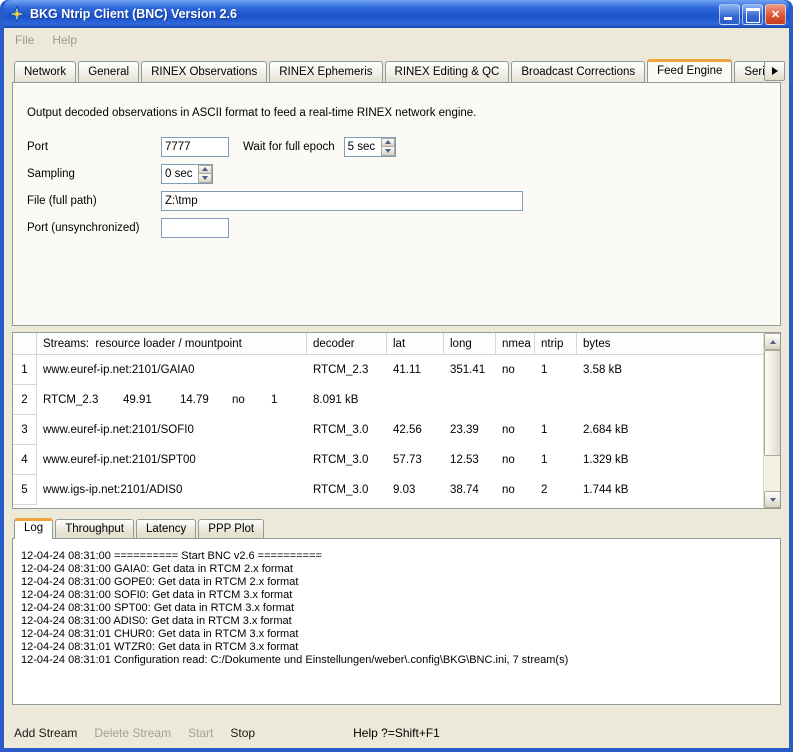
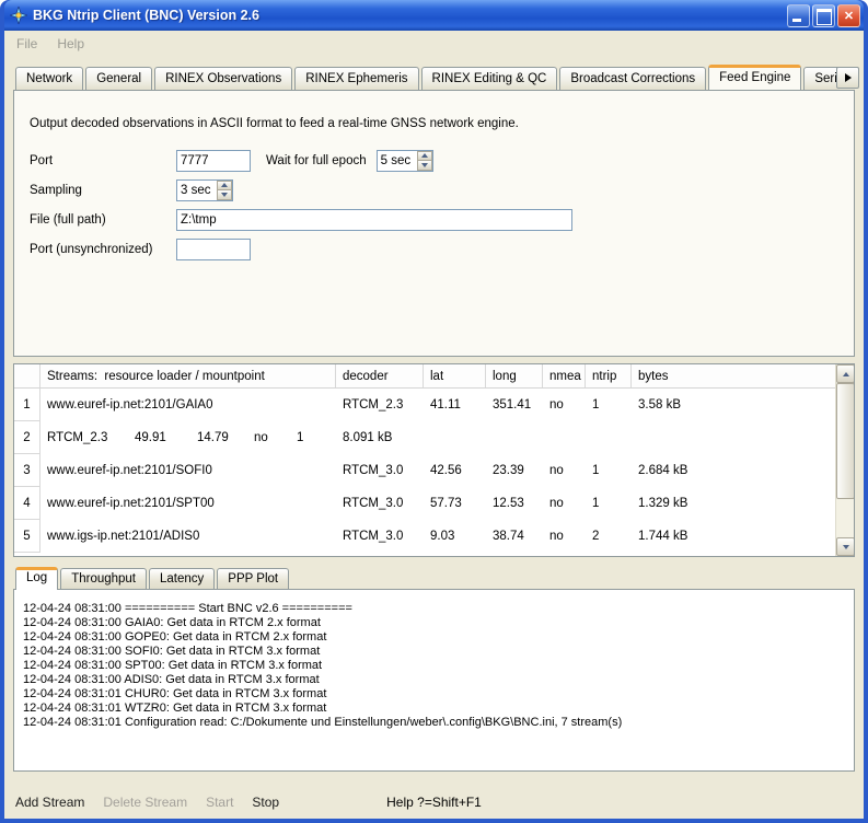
  BKG Ntrip Client (BNC) Version 2.6
  File
  Help
  Network
  General
  RINEX Observations
  RINEX Ephemeris
  RINEX Editing & QC
  Broadcast Corrections
  Feed Engine
- Output decoded observations in ASCII format to feed a real-time RINEX network engine.
+ Output decoded observations in ASCII format to feed a real-time GNSS network engine.
  Port
  7777
  Wait for full epoch
  5 sec
  Sampling
- 0 sec
+ 3 sec
  File (full path)
  Z:\tmp
  Port (unsynchronized)
  Streams: resource loader / mountpoint
  decoder
  lat
  long
  nmea
  ntrip
  bytes
  1
  www.euref-ip.net:2101/GAIA0
  RTCM_2.3
  41.11
  351.41
  no
  1
  3.58 kB
  2
  RTCM_2.3
  49.91
  14.79
  no
  1
  8.091 kB
  3
  www.euref-ip.net:2101/SOFI0
  RTCM_3.0
  42.56
  23.39
  no
  1
  2.684 kB
  4
  www.euref-ip.net:2101/SPT00
  RTCM_3.0
  57.73
  12.53
  no
  1
  1.329 kB
  5
  www.igs-ip.net:2101/ADIS0
  RTCM_3.0
  9.03
  38.74
  no
  2
  1.744 kB
  Log
  Throughput
  Latency
  PPP Plot
  12-04-24 08:31:00 ========== Start BNC v2.6 ==========
  12-04-24 08:31:00 GAIA0: Get data in RTCM 2.x format
  12-04-24 08:31:00 GOPE0: Get data in RTCM 2.x format
  12-04-24 08:31:00 SOFI0: Get data in RTCM 3.x format
  12-04-24 08:31:00 SPT00: Get data in RTCM 3.x format
  12-04-24 08:31:00 ADIS0: Get data in RTCM 3.x format
  12-04-24 08:31:01 CHUR0: Get data in RTCM 3.x format
  12-04-24 08:31:01 WTZR0: Get data in RTCM 3.x format
  12-04-24 08:31:01 Configuration read: C:/Dokumente und Einstellungen/weber\.config\BKG\BNC.ini, 7 stream(s)
  Add Stream Delete Stream Start Stop
  Help ?=Shift+F1
